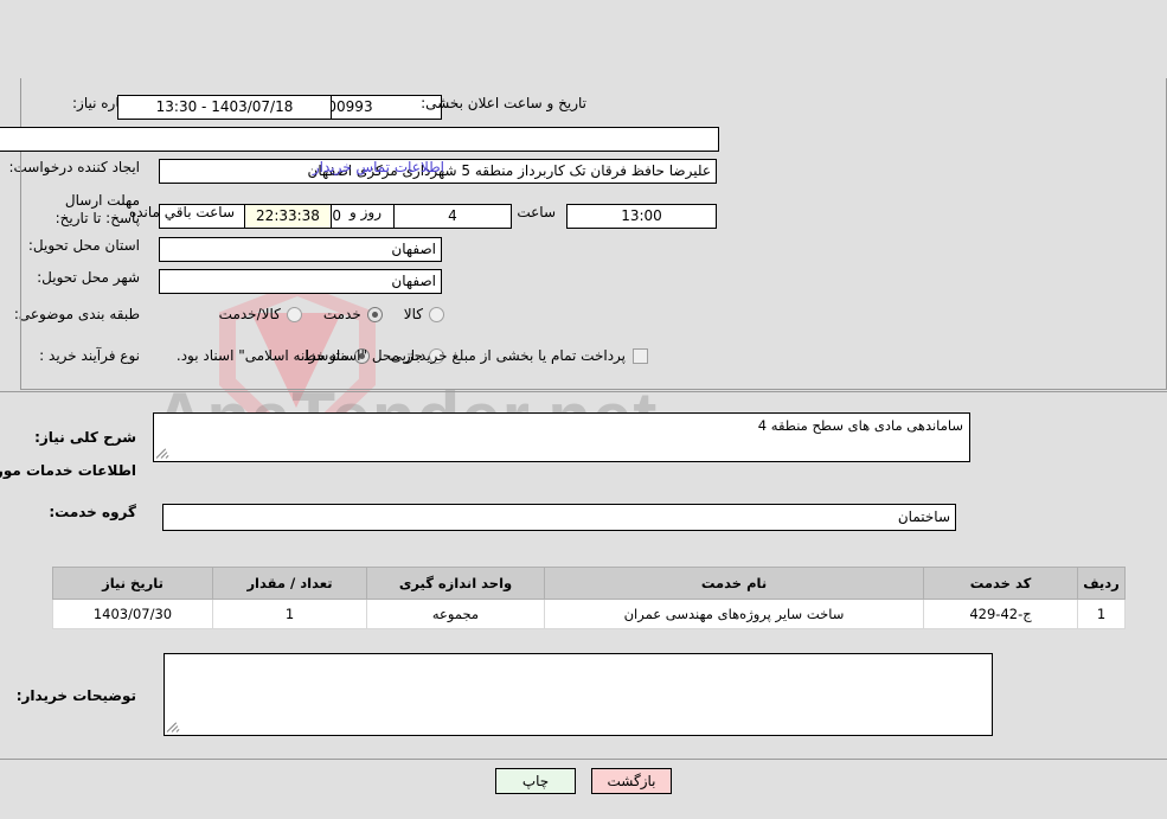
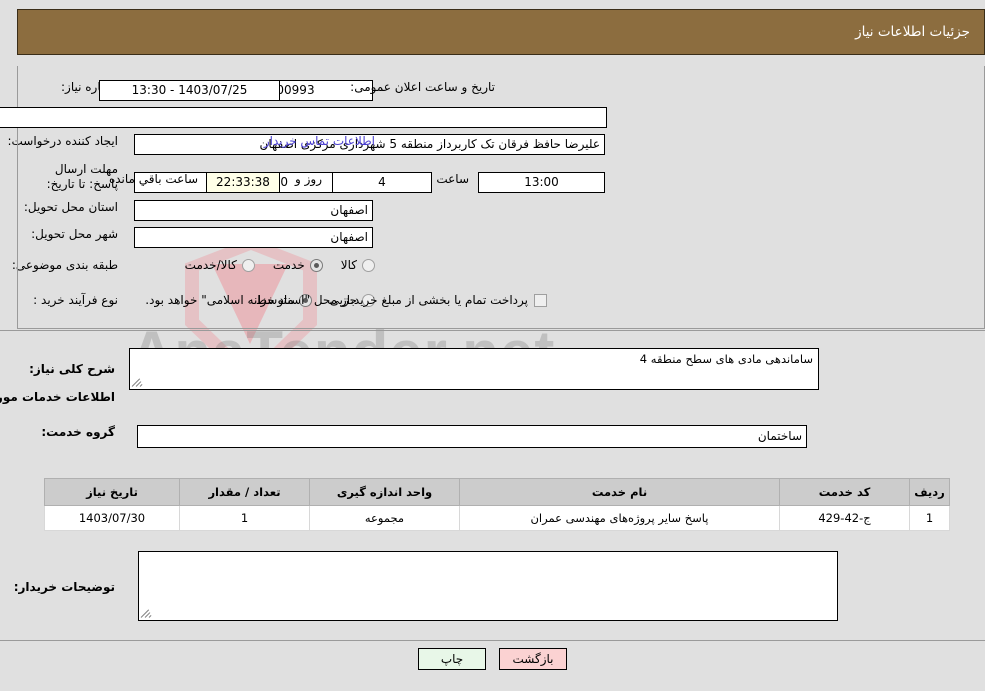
+ جزئیات اطلاعات نیاز
  ره نیاز:
- تاریخ و ساعت اعلان بخشی:
+ تاریخ و ساعت اعلان عمومی:
- 1403/07/18 - 13:30
+ 1403/07/25 - 13:30
  ایجاد کننده درخواست:
  علیرضا حافظ فرقان تک کاربرداز منطقه 5 شهرداری مرکزی اصفهان
  اطلاعات تماس خریدار
  مهلت ارسال پاسخ: تا تاریخ:
  ساعت
  13:00
  4
  روز و
  22:33:38
  ساعت باقي مانده
  استان محل تحویل:
  اصفهان
  شهر محل تحویل:
  اصفهان
  طبقه بندی موضوعی:
  کالا
  خدمت
  کالا/خدمت
  نوع فرآیند خرید :
  جزیی
  متوسط
- پرداخت تمام یا بخشی از مبلغ خرید،از محل "اسناد خزانه اسلامی" اسناد بود.
+ پرداخت تمام یا بخشی از مبلغ خرید،از محل "اسناد خزانه اسلامی" خواهد بود.
  شرح کلی نیاز:
  ساماندهی مادی های سطح منطقه 4
  اطلاعات خدمات مو
  گروه خدمت:
  ساختمان
  ردیف	کد خدمت	نام خدمت	واحد اندازه گیری	تعداد / مقدار	تاریخ نیاز
- 1	ج-42-429	ساخت سایر پروژه‌های مهندسی عمران	مجموعه	1	1403/07/30
+ 1	ج-42-429	پاسخ سایر پروژه‌های مهندسی عمران	مجموعه	1	1403/07/30
  توضیحات خریدار:
  بازگشت
  چاپ
